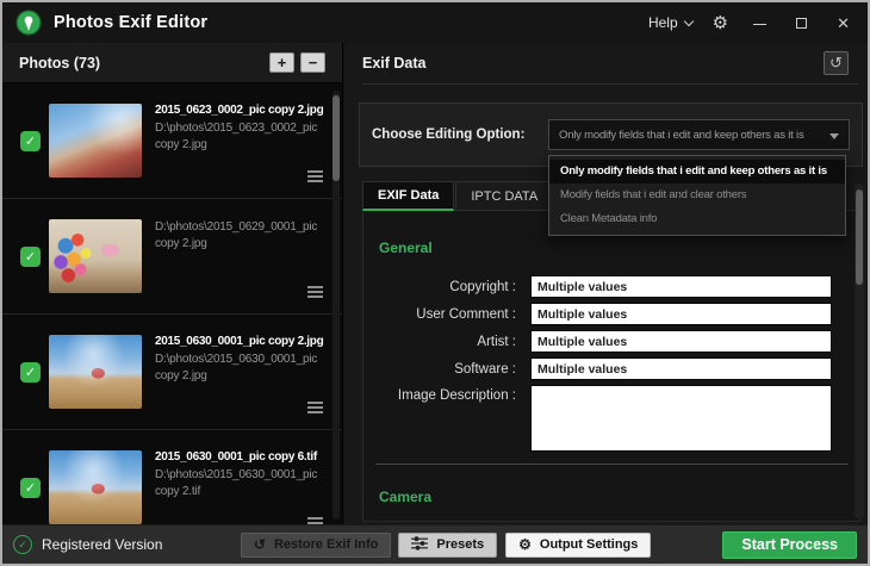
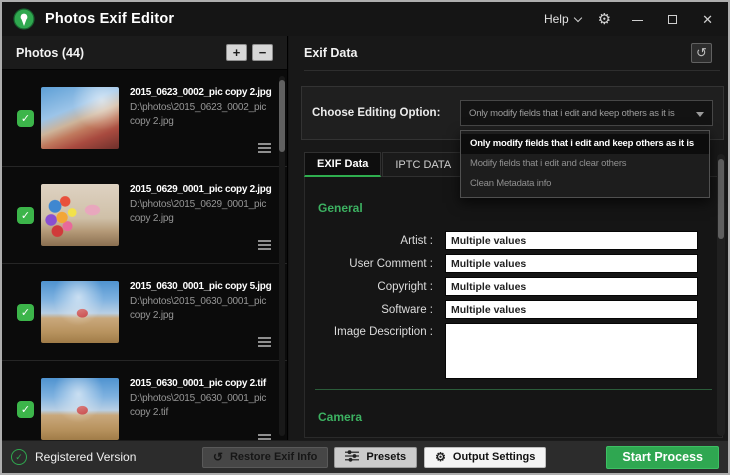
  Photos Exif Editor
  Help
  ⚙
  ✕
- Photos (73)
+ Photos (44)
  +
  −
  ✓
  2015_0623_0002_pic copy 2.jpg
  D:\photos\2015_0623_0002_pic copy 2.jpg
  ✓
+ 2015_0629_0001_pic copy 2.jpg
  D:\photos\2015_0629_0001_pic copy 2.jpg
  ✓
- 2015_0630_0001_pic copy 2.jpg
+ 2015_0630_0001_pic copy 5.jpg
  D:\photos\2015_0630_0001_pic copy 2.jpg
  ✓
- 2015_0630_0001_pic copy 6.tif
+ 2015_0630_0001_pic copy 2.tif
  D:\photos\2015_0630_0001_pic copy 2.tif
  Exif Data
  ↺
  Choose Editing Option:
  Only modify fields that i edit and keep others as it is
  Only modify fields that i edit and keep others as it is
  Modify fields that i edit and clear others
  Clean Metadata info
  EXIF Data
  IPTC DATA
  General
- Copyright :
+ Artist :
  Multiple values
  User Comment :
  Multiple values
- Artist :
+ Copyright :
  Multiple values
  Software :
  Multiple values
  Image Description :
  Camera
  ✓
  Registered Version
  ↺
  Restore Exif Info
  Presets
  ⚙
  Output Settings
  Start Process
